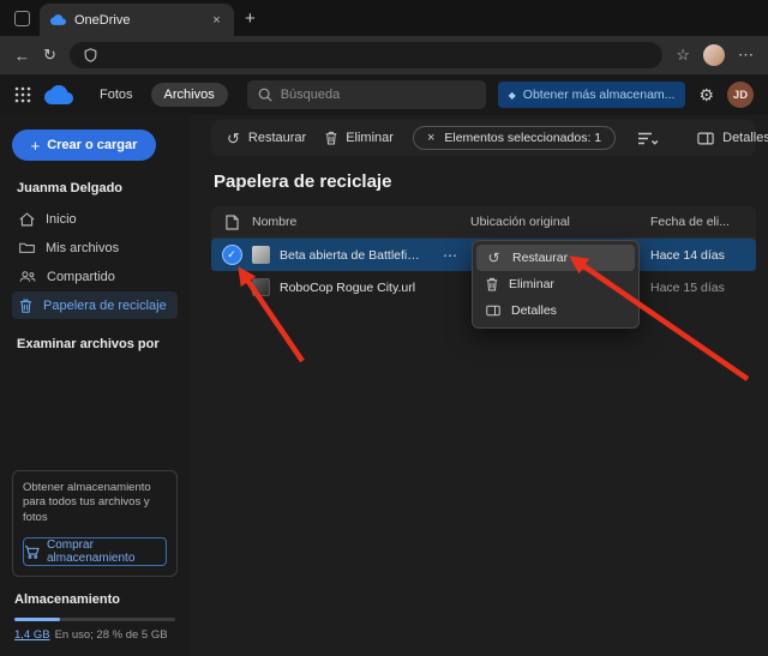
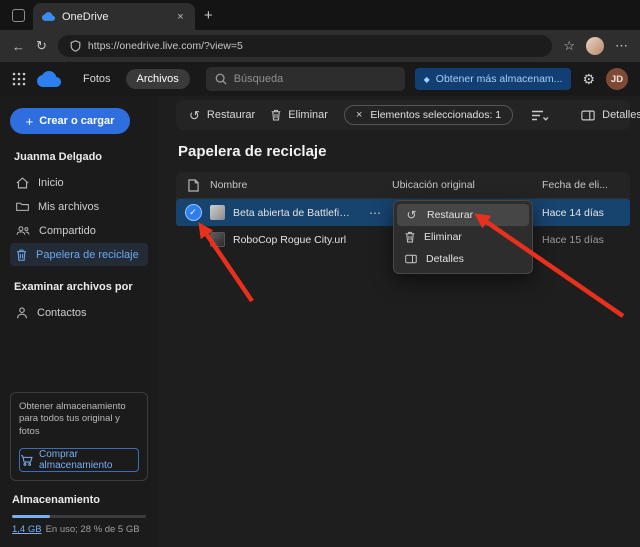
  OneDrive
  ×
  +
  ←
  ↻
+ https://onedrive.live.com/?view=5
  ☆
  ⋯
  Fotos
  Archivos
  Búsqueda
  ◆
  Obtener más almacenam...
  ⚙
  JD
  +
  Crear o cargar
  Juanma Delgado
  Inicio
  Mis archivos
  Compartido
  Papelera de reciclaje
  Examinar archivos por
+ Contactos
- Obtener almacenamiento para todos tus archivos y fotos
+ Obtener almacenamiento para todos tus original y fotos
  Comprar almacenamiento
  Almacenamiento
  1,4 GB
  En uso; 28 % de 5 GB
  ↺
  Restaurar
  Eliminar
  ×
  Elementos seleccionados: 1
  Detalles
  Papelera de reciclaje
  Nombre
  Ubicación original
  Fecha de eli...
  ✓
  Beta abierta de Battlefield
  ⋯
  Hace 14 días
  RoboCop Rogue City.url
  Hace 15 días
  ↺
  Restaurar
  Eliminar
  Detalles
